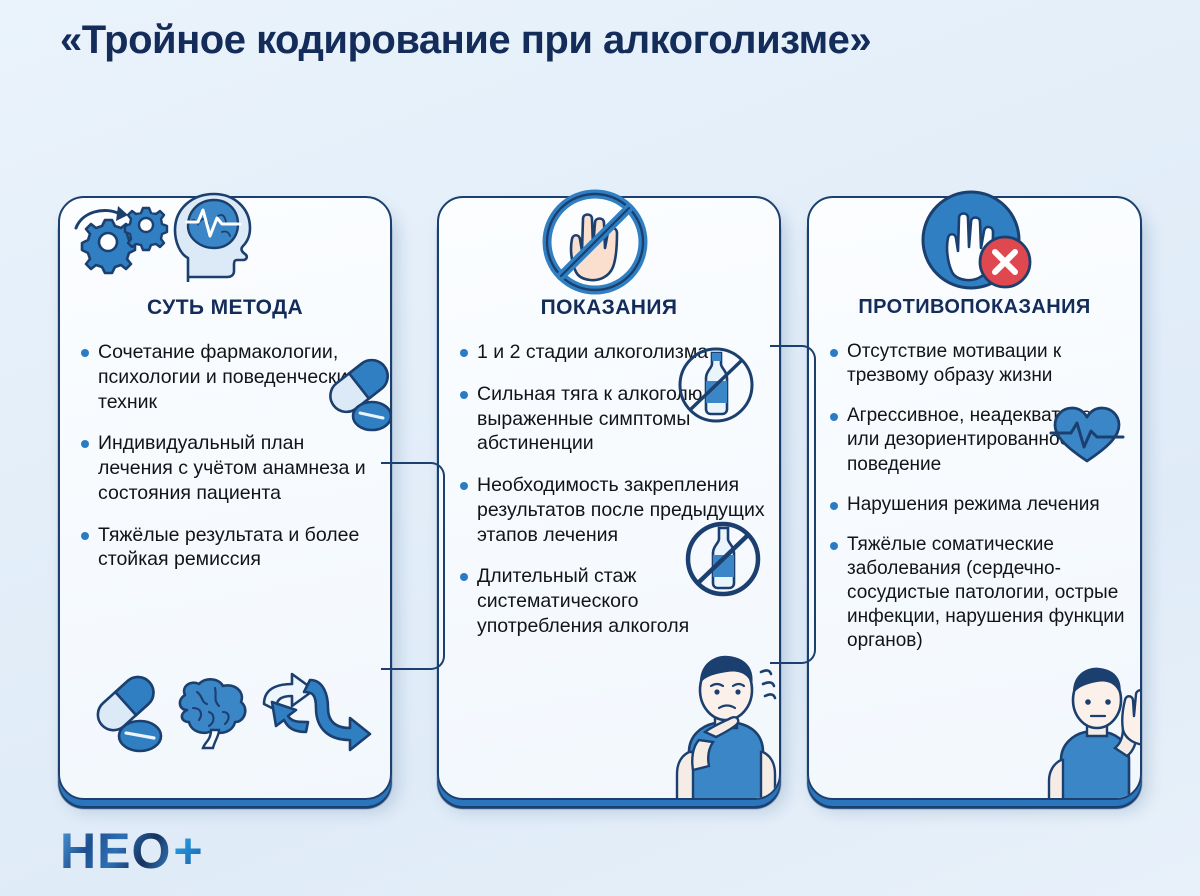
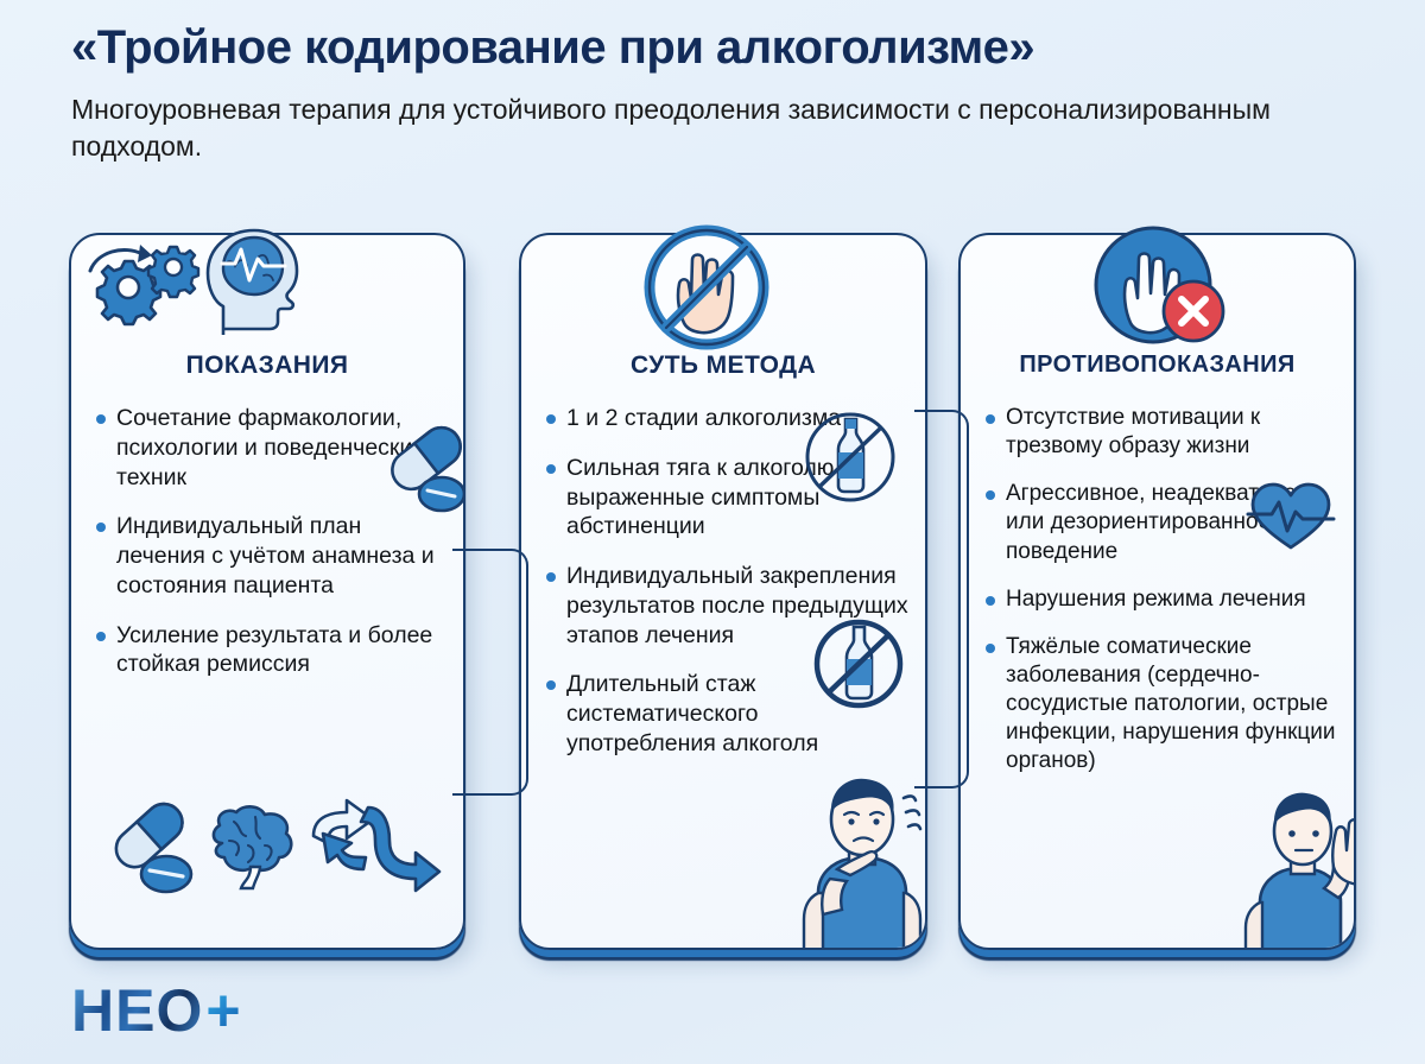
  «Тройное кодирование при алкоголизме»
+ Многоуровневая терапия для устойчивого преодоления зависимости с персонализированным подходом.
- СУТЬ МЕТОДА
+ ПОКАЗАНИЯ
  Сочетание фармакологии, психологии и поведенчески техник
  Индивидуальный план лечения с учётом анамнеза и состояния пациента
- Тяжёлые результата и более стойкая ремиссия
+ Усиление результата и более стойкая ремиссия
- ПОКАЗАНИЯ
+ СУТЬ МЕТОДА
  1 и 2 стадии алкоголизм
  Сильная тяга к алкогою выраженные симптомы абстиненции
- Необходимость закрепления результатов после предыдущих этапов лечения
+ Индивидуальный закрепления результатов после предыдущих этапов лечения
  Длительный стаж систематического употребления алкоголя
  ПРОТИВОПОКАЗАНИЯ
  Отсутствие мотивации к трезвому образу жизни
  Агрессивное, неадекват или дезориентированно поведение
  Нарушения режима лечения
  Тяжёлые соматические заболевания (сердечно-сосудистые патологии, острые инфекции, нарушения функции органов)
  НЕО
  +
